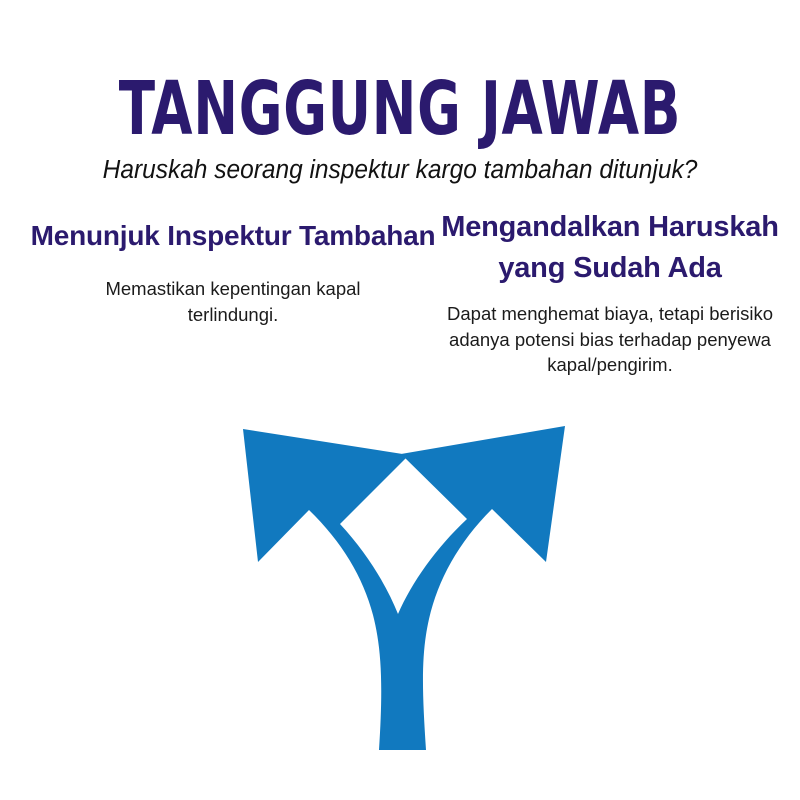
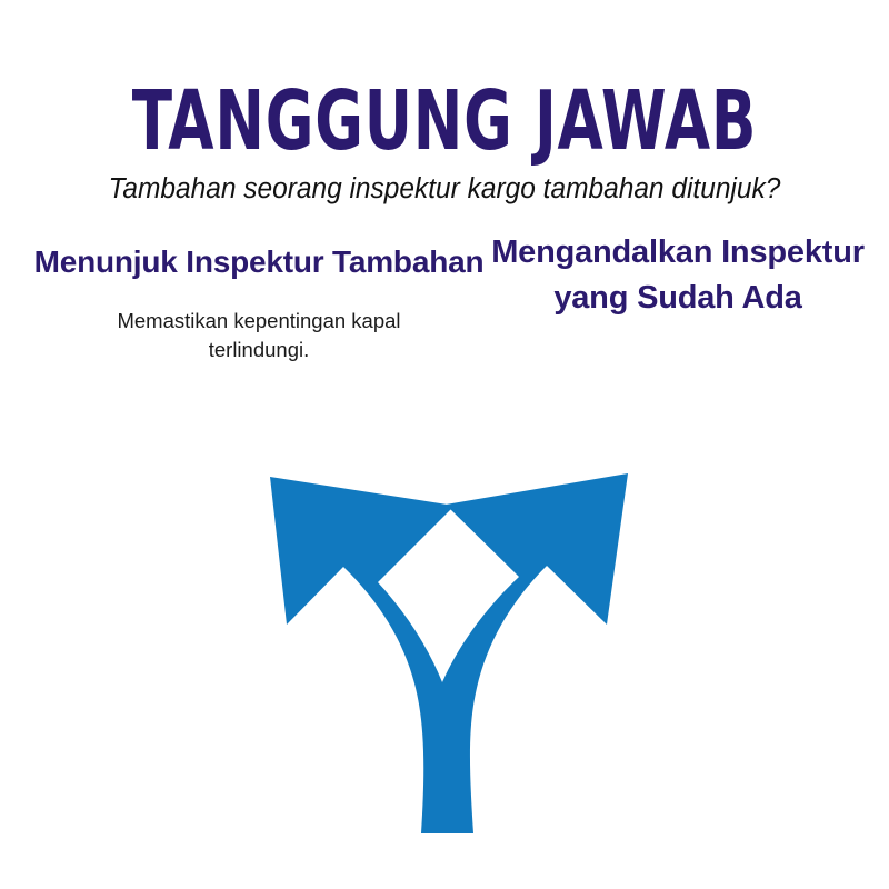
  TANGGUNG JAWAB
- Haruskah seorang inspektur kargo tambahan ditunjuk?
+ Tambahan seorang inspektur kargo tambahan ditunjuk?
  Menunjuk Inspektur Tambahan
  Memastikan kepentingan kapal terlindungi.
- Mengandalkan Haruskah yang Sudah Ada
+ Mengandalkan Inspektur yang Sudah Ada
- Dapat menghemat biaya, tetapi berisiko adanya potensi bias terhadap penyewa kapal/pengirim.
